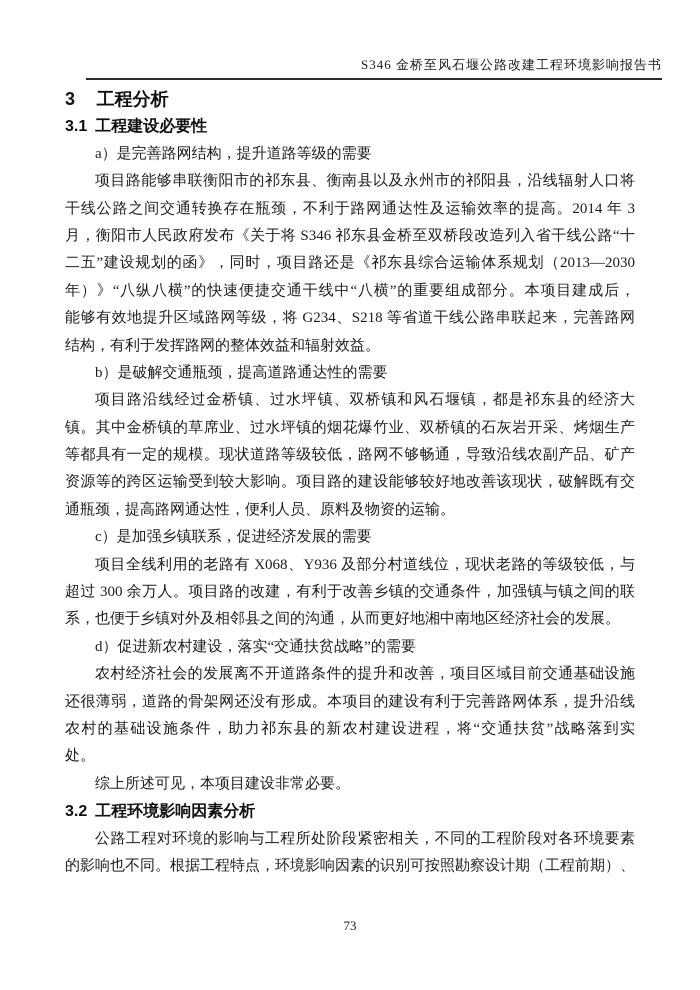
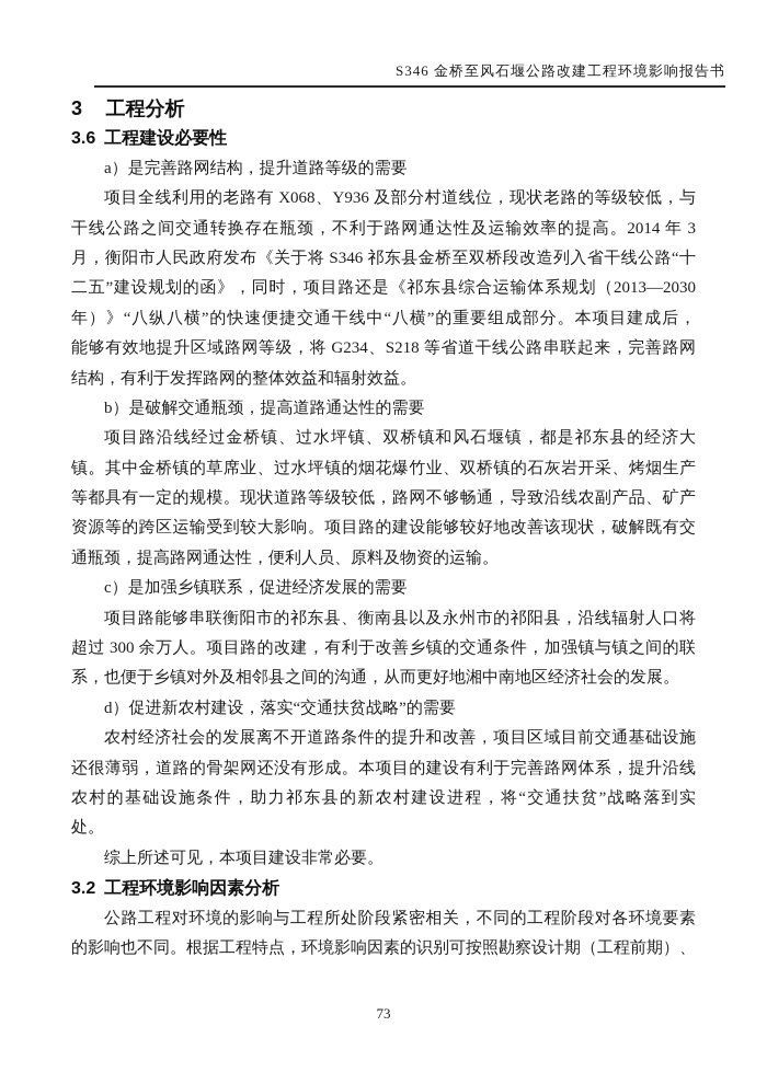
  S346 金桥至风石堰公路改建工程环境影响报告书
  3 工程分析
- 3.1 工程建设必要性
+ 3.6 工程建设必要性
  a）是完善路网结构，提升道路等级的需要
- 项目路能够串联衡阳市的祁东县、衡南县以及永州市的祁阳县，沿线辐射人口将
+ 项目全线利用的老路有 X068、Y936 及部分村道线位，现状老路的等级较低，与
  干线公路之间交通转换存在瓶颈，不利于路网通达性及运输效率的提高。2014 年 3
  月，衡阳市人民政府发布《关于将 S346 祁东县金桥至双桥段改造列入省干线公路“十
  二五”建设规划的函》，同时，项目路还是《祁东县综合运输体系规划（2013—2030
  年）》“八纵八横”的快速便捷交通干线中“八横”的重要组成部分。本项目建成后，
  能够有效地提升区域路网等级，将 G234、S218 等省道干线公路串联起来，完善路网
  结构，有利于发挥路网的整体效益和辐射效益。
  b）是破解交通瓶颈，提高道路通达性的需要
  项目路沿线经过金桥镇、过水坪镇、双桥镇和风石堰镇，都是祁东县的经济大
  镇。其中金桥镇的草席业、过水坪镇的烟花爆竹业、双桥镇的石灰岩开采、烤烟生产
  等都具有一定的规模。现状道路等级较低，路网不够畅通，导致沿线农副产品、矿产
  资源等的跨区运输受到较大影响。项目路的建设能够较好地改善该现状，破解既有交
  通瓶颈，提高路网通达性，便利人员、原料及物资的运输。
  c）是加强乡镇联系，促进经济发展的需要
- 项目全线利用的老路有 X068、Y936 及部分村道线位，现状老路的等级较低，与
+ 项目路能够串联衡阳市的祁东县、衡南县以及永州市的祁阳县，沿线辐射人口将
  超过 300 余万人。项目路的改建，有利于改善乡镇的交通条件，加强镇与镇之间的联
  系，也便于乡镇对外及相邻县之间的沟通，从而更好地湘中南地区经济社会的发展。
  d）促进新农村建设，落实“交通扶贫战略”的需要
  农村经济社会的发展离不开道路条件的提升和改善，项目区域目前交通基础设施
  还很薄弱，道路的骨架网还没有形成。本项目的建设有利于完善路网体系，提升沿线
  农村的基础设施条件，助力祁东县的新农村建设进程，将“交通扶贫”战略落到实
  处。
  综上所述可见，本项目建设非常必要。
  3.2 工程环境影响因素分析
  公路工程对环境的影响与工程所处阶段紧密相关，不同的工程阶段对各环境要素
  的影响也不同。根据工程特点，环境影响因素的识别可按照勘察设计期（工程前期）、
  73
